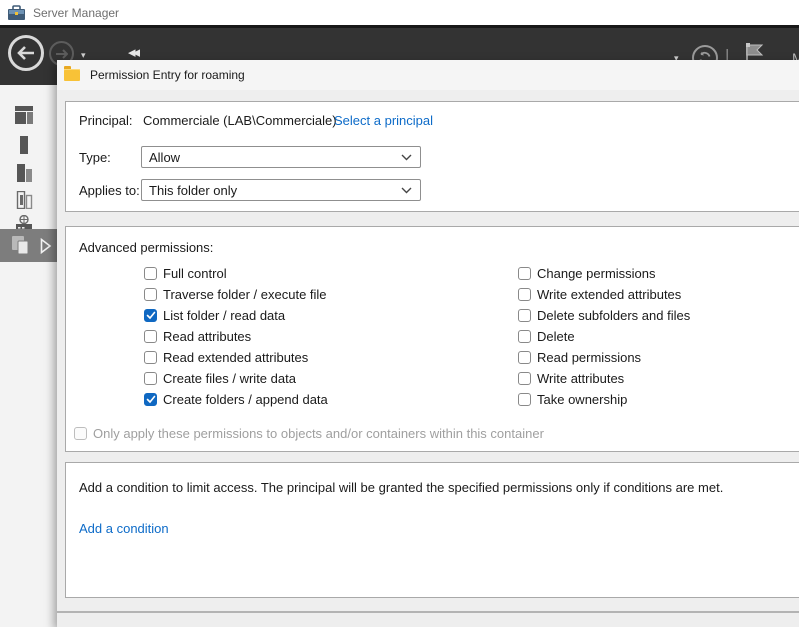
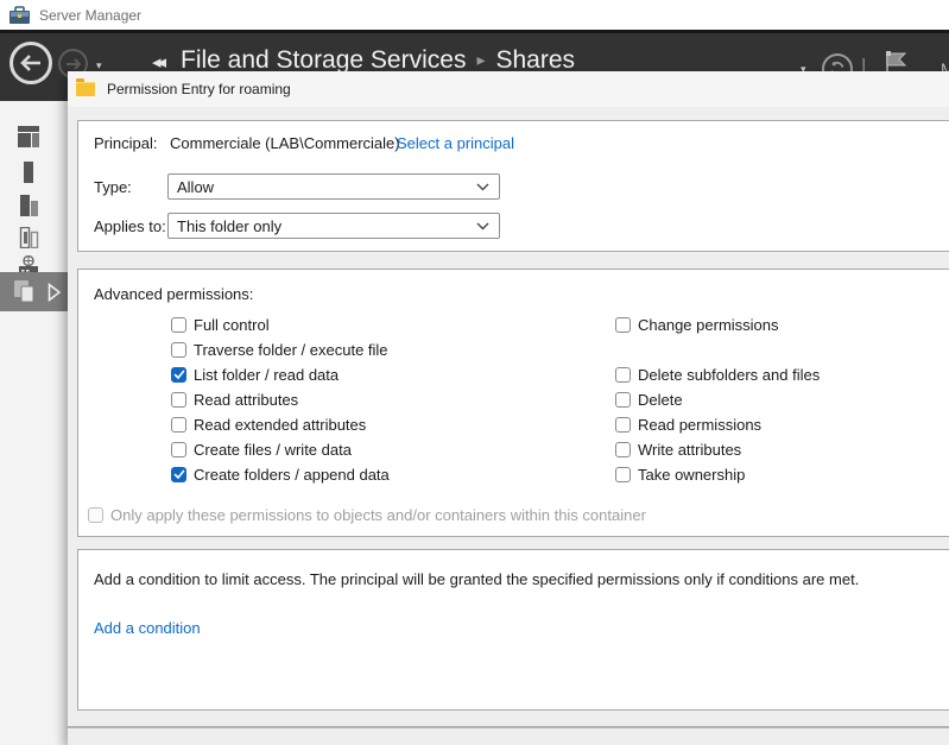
  Server Manager
  ▾
  ◂◂
+ File and Storage Services ▸ Shares
  ▾
  |
  M
  Permission Entry for roaming
  Principal:
  Commerciale (LAB\Commerciale)
  Select a principal
  Type:
  Allow
  Applies to:
  This folder only
  Advanced permissions:
  Full control
  Traverse folder / execute file
  List folder / read data
  Read attributes
  Read extended attributes
  Create files / write data
  Create folders / append data
  Change permissions
- Write extended attributes
  Delete subfolders and files
  Delete
  Read permissions
  Write attributes
  Take ownership
  Only apply these permissions to objects and/or containers within this container
  Add a condition to limit access. The principal will be granted the specified permissions only if conditions are met.
  Add a condition
